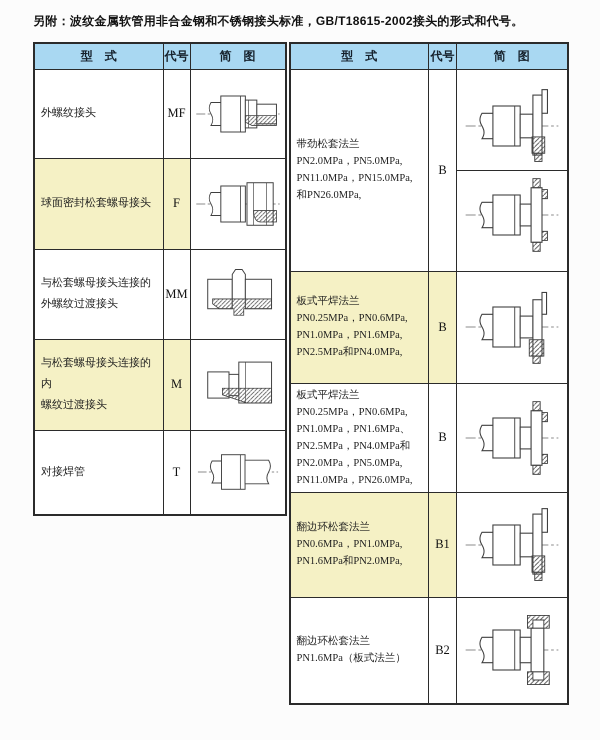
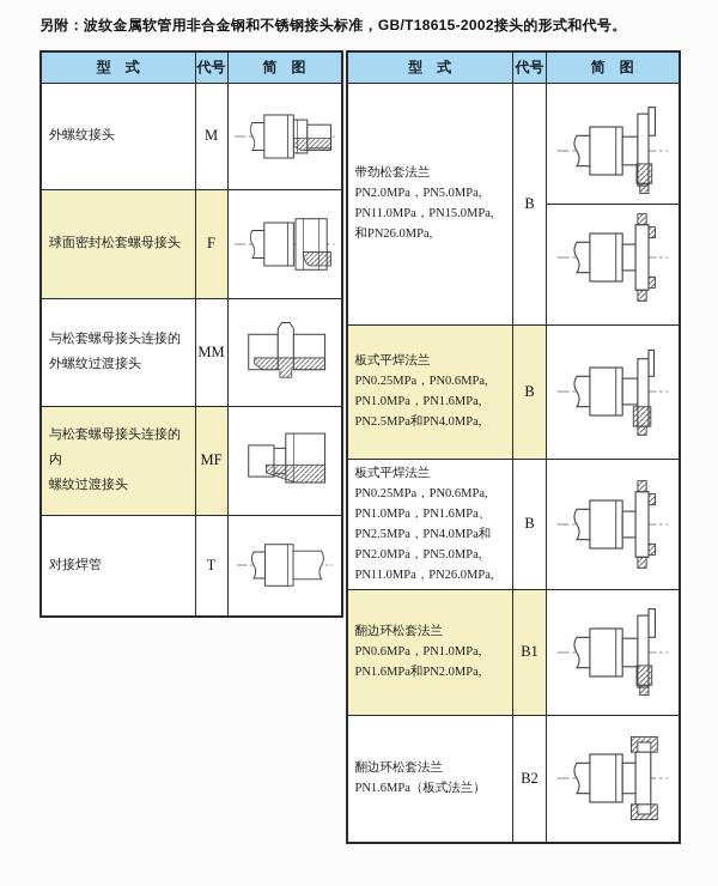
  另附：波纹金属软管用非合金钢和不锈钢接头标准，GB/T18615-2002接头的形式和代号。
  型 式	代号	简 图
- 外螺纹接头	MF
+ 外螺纹接头	M
  球面密封松套螺母接头	F
  与松套螺母接头连接的 外螺纹过渡接头	MM
- 与松套螺母接头连接的内 螺纹过渡接头	M
+ 与松套螺母接头连接的内 螺纹过渡接头	MF
  对接焊管	T
  型 式	代号	简 图
  带劲松套法兰 PN2.0MPa，PN5.0MPa, PN11.0MPa，PN15.0MPa, 和PN26.0MPa,	B
  板式平焊法兰 PN0.25MPa，PN0.6MPa, PN1.0MPa，PN1.6MPa, PN2.5MPa和PN4.0MPa,	B
  板式平焊法兰 PN0.25MPa，PN0.6MPa, PN1.0MPa，PN1.6MPa、 PN2.5MPa，PN4.0MPa和 PN2.0MPa，PN5.0MPa, PN11.0MPa，PN26.0MPa,	B
  翻边环松套法兰 PN0.6MPa，PN1.0MPa, PN1.6MPa和PN2.0MPa,	B1
  翻边环松套法兰 PN1.6MPa（板式法兰）	B2
